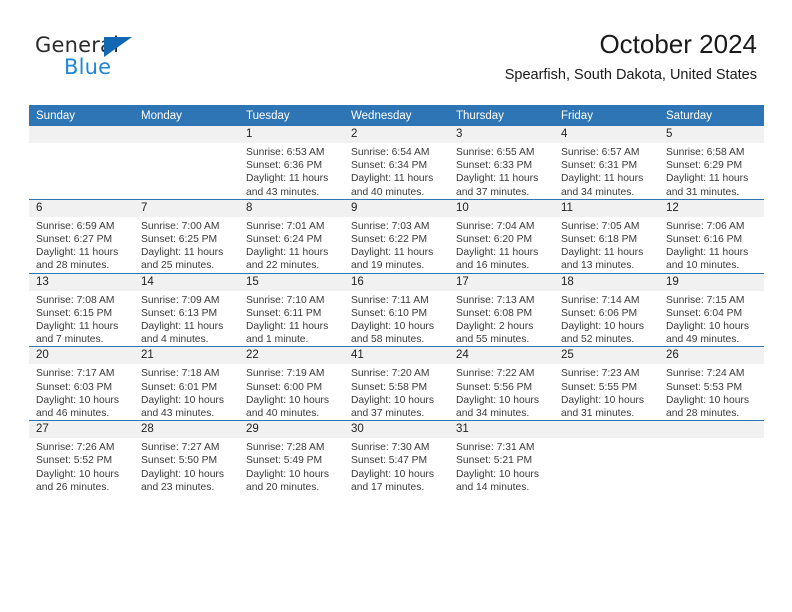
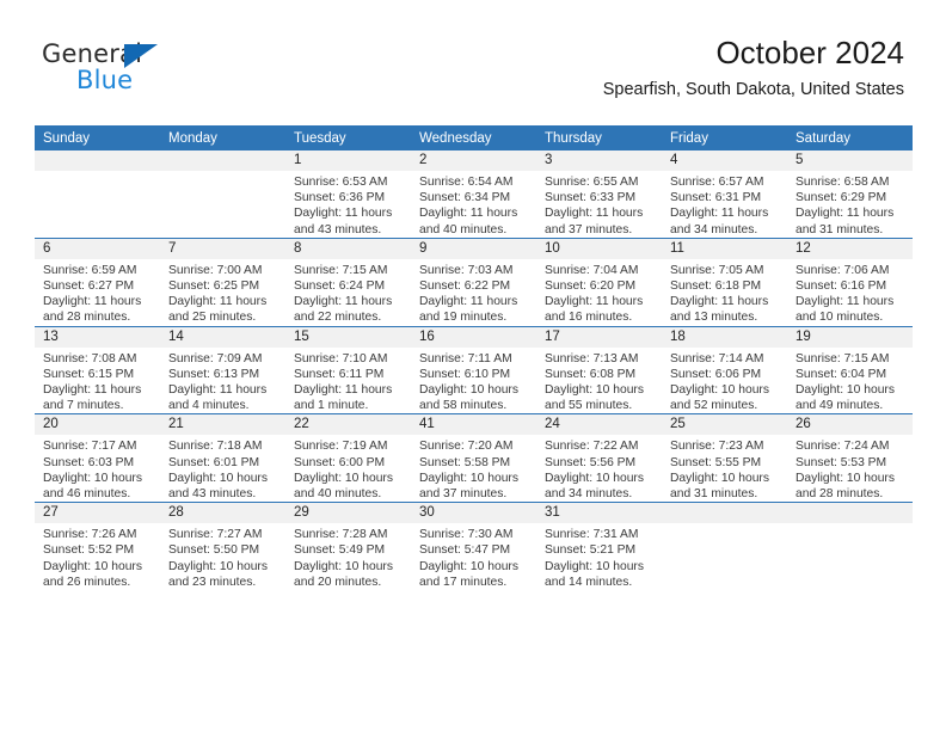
  General
  Blue
  October 2024
  Spearfish, South Dakota, United States
  Sunday	Monday	Tuesday	Wednesday	Thursday	Friday	Saturday
  		1Sunrise: 6:53 AMSunset: 6:36 PMDaylight: 11 hours and 43 minutes.	2Sunrise: 6:54 AMSunset: 6:34 PMDaylight: 11 hours and 40 minutes.	3Sunrise: 6:55 AMSunset: 6:33 PMDaylight: 11 hours and 37 minutes.	4Sunrise: 6:57 AMSunset: 6:31 PMDaylight: 11 hours and 34 minutes.	5Sunrise: 6:58 AMSunset: 6:29 PMDaylight: 11 hours and 31 minutes.
- 6Sunrise: 6:59 AMSunset: 6:27 PMDaylight: 11 hours and 28 minutes.	7Sunrise: 7:00 AMSunset: 6:25 PMDaylight: 11 hours and 25 minutes.	8Sunrise: 7:01 AMSunset: 6:24 PMDaylight: 11 hours and 22 minutes.	9Sunrise: 7:03 AMSunset: 6:22 PMDaylight: 11 hours and 19 minutes.	10Sunrise: 7:04 AMSunset: 6:20 PMDaylight: 11 hours and 16 minutes.	11Sunrise: 7:05 AMSunset: 6:18 PMDaylight: 11 hours and 13 minutes.	12Sunrise: 7:06 AMSunset: 6:16 PMDaylight: 11 hours and 10 minutes.
+ 6Sunrise: 6:59 AMSunset: 6:27 PMDaylight: 11 hours and 28 minutes.	7Sunrise: 7:00 AMSunset: 6:25 PMDaylight: 11 hours and 25 minutes.	8Sunrise: 7:15 AMSunset: 6:24 PMDaylight: 11 hours and 22 minutes.	9Sunrise: 7:03 AMSunset: 6:22 PMDaylight: 11 hours and 19 minutes.	10Sunrise: 7:04 AMSunset: 6:20 PMDaylight: 11 hours and 16 minutes.	11Sunrise: 7:05 AMSunset: 6:18 PMDaylight: 11 hours and 13 minutes.	12Sunrise: 7:06 AMSunset: 6:16 PMDaylight: 11 hours and 10 minutes.
- 13Sunrise: 7:08 AMSunset: 6:15 PMDaylight: 11 hours and 7 minutes.	14Sunrise: 7:09 AMSunset: 6:13 PMDaylight: 11 hours and 4 minutes.	15Sunrise: 7:10 AMSunset: 6:11 PMDaylight: 11 hours and 1 minute.	16Sunrise: 7:11 AMSunset: 6:10 PMDaylight: 10 hours and 58 minutes.	17Sunrise: 7:13 AMSunset: 6:08 PMDaylight: 2 hours and 55 minutes.	18Sunrise: 7:14 AMSunset: 6:06 PMDaylight: 10 hours and 52 minutes.	19Sunrise: 7:15 AMSunset: 6:04 PMDaylight: 10 hours and 49 minutes.
+ 13Sunrise: 7:08 AMSunset: 6:15 PMDaylight: 11 hours and 7 minutes.	14Sunrise: 7:09 AMSunset: 6:13 PMDaylight: 11 hours and 4 minutes.	15Sunrise: 7:10 AMSunset: 6:11 PMDaylight: 11 hours and 1 minute.	16Sunrise: 7:11 AMSunset: 6:10 PMDaylight: 10 hours and 58 minutes.	17Sunrise: 7:13 AMSunset: 6:08 PMDaylight: 10 hours and 55 minutes.	18Sunrise: 7:14 AMSunset: 6:06 PMDaylight: 10 hours and 52 minutes.	19Sunrise: 7:15 AMSunset: 6:04 PMDaylight: 10 hours and 49 minutes.
  20Sunrise: 7:17 AMSunset: 6:03 PMDaylight: 10 hours and 46 minutes.	21Sunrise: 7:18 AMSunset: 6:01 PMDaylight: 10 hours and 43 minutes.	22Sunrise: 7:19 AMSunset: 6:00 PMDaylight: 10 hours and 40 minutes.	41Sunrise: 7:20 AMSunset: 5:58 PMDaylight: 10 hours and 37 minutes.	24Sunrise: 7:22 AMSunset: 5:56 PMDaylight: 10 hours and 34 minutes.	25Sunrise: 7:23 AMSunset: 5:55 PMDaylight: 10 hours and 31 minutes.	26Sunrise: 7:24 AMSunset: 5:53 PMDaylight: 10 hours and 28 minutes.
  27Sunrise: 7:26 AMSunset: 5:52 PMDaylight: 10 hours and 26 minutes.	28Sunrise: 7:27 AMSunset: 5:50 PMDaylight: 10 hours and 23 minutes.	29Sunrise: 7:28 AMSunset: 5:49 PMDaylight: 10 hours and 20 minutes.	30Sunrise: 7:30 AMSunset: 5:47 PMDaylight: 10 hours and 17 minutes.	31Sunrise: 7:31 AMSunset: 5:21 PMDaylight: 10 hours and 14 minutes.
